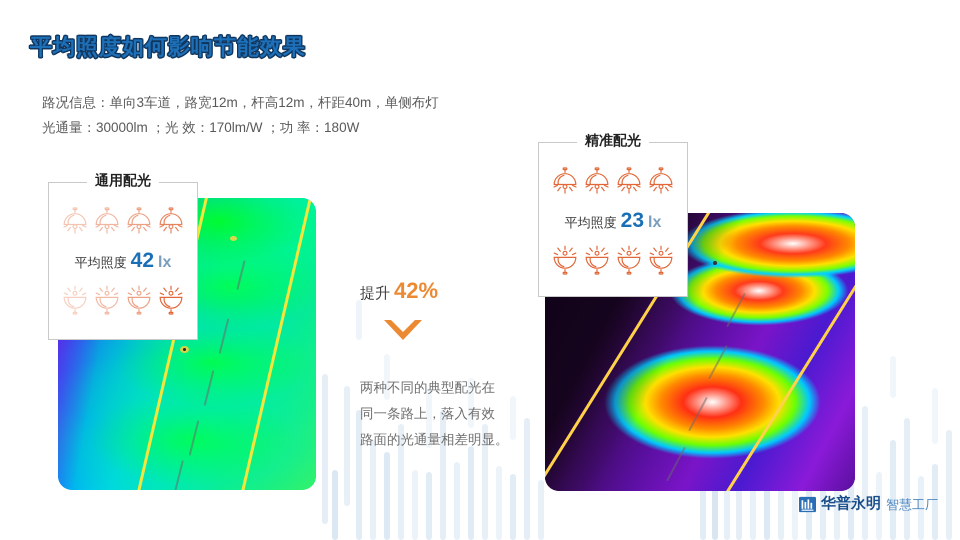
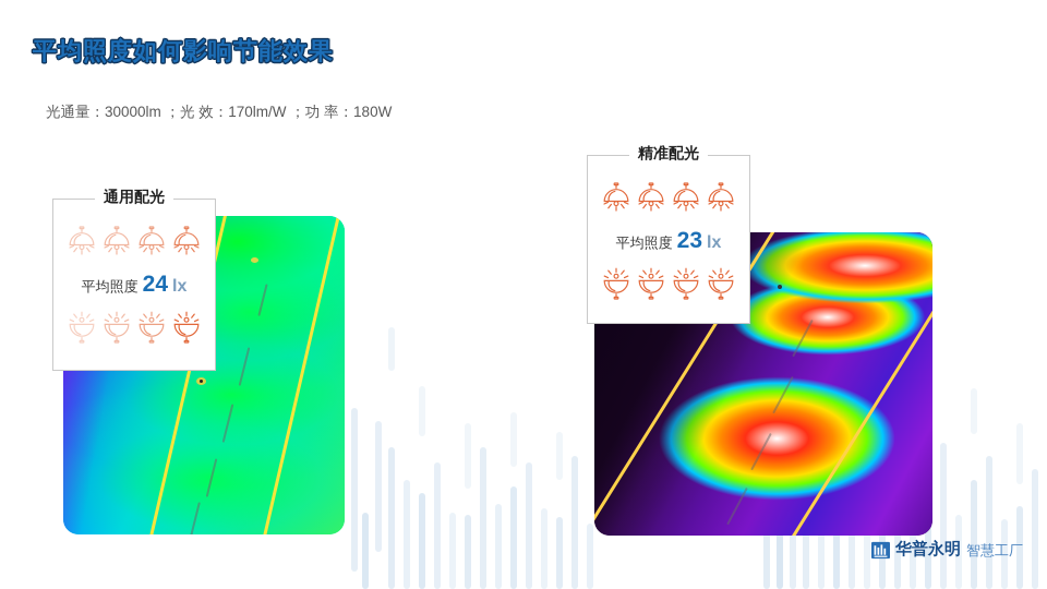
  平均照度如何影响节能效果
- 路况信息：单向3车道，路宽12m，杆高12m，杆距40m，单侧布灯
  光通量：30000lm ；光 效：170lm/W ；功 率：180W
  通用配光
  平均照度
- 42
+ 24
  lx
  精准配光
  平均照度
  23
  lx
- 提升
- 42%
- 两种不同的典型配光在
- 同一条路上，落入有效
- 路面的光通量相差明显。
  华普永明
  智慧工厂
